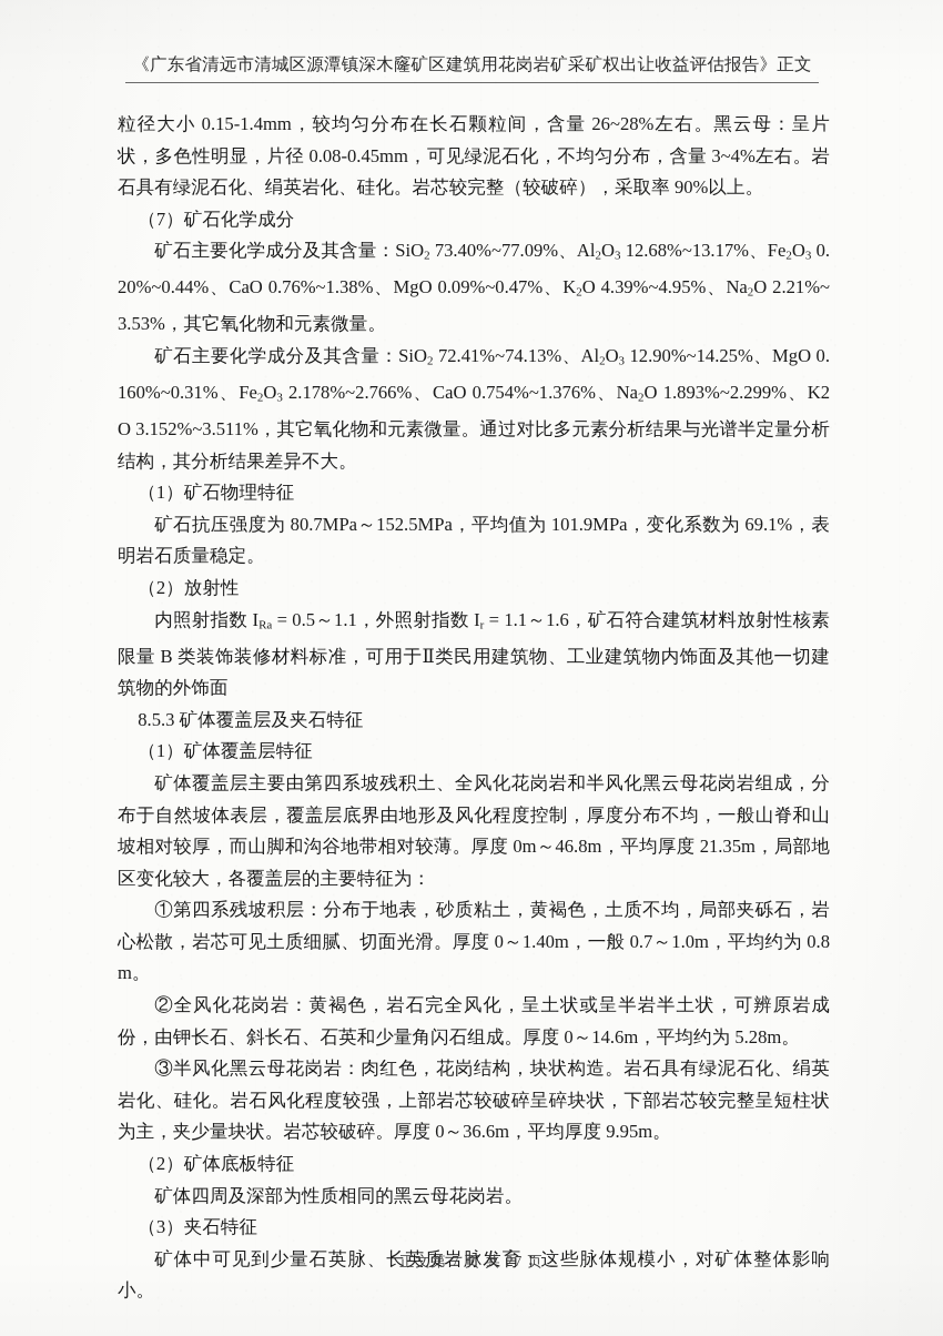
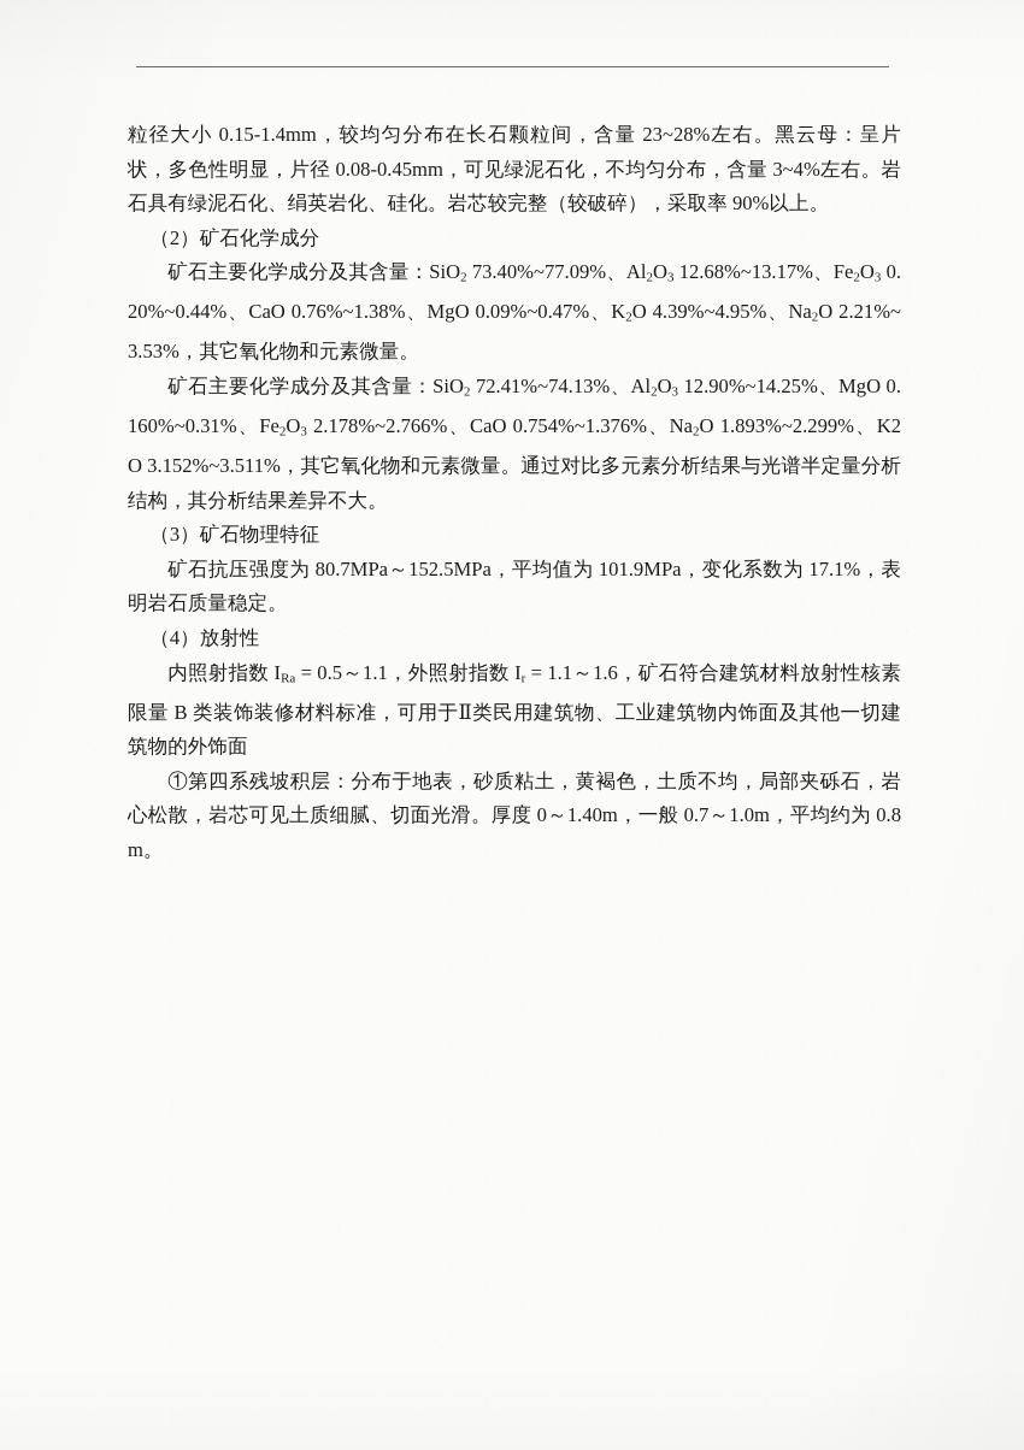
- 《广东省清远市清城区源潭镇深木窿矿区建筑用花岗岩矿采矿权出让收益评估报告》正文
- 粒径大小 0.15-1.4mm，较均匀分布在长石颗粒间，含量 26~28%左右。黑云母：呈片状，多色性明显，片径 0.08-0.45mm，可见绿泥石化，不均匀分布，含量 3~4%左右。岩石具有绿泥石化、绢英岩化、硅化。岩芯较完整（较破碎），采取率 90%以上。
+ 粒径大小 0.15-1.4mm，较均匀分布在长石颗粒间，含量 23~28%左右。黑云母：呈片状，多色性明显，片径 0.08-0.45mm，可见绿泥石化，不均匀分布，含量 3~4%左右。岩石具有绿泥石化、绢英岩化、硅化。岩芯较完整（较破碎），采取率 90%以上。
- （7）矿石化学成分
+ （2）矿石化学成分
  矿石主要化学成分及其含量：SiO2 73.40%~77.09%、Al2O3 12.68%~13.17%、Fe2O3 0.20%~0.44%、CaO 0.76%~1.38%、MgO 0.09%~0.47%、K2O 4.39%~4.95%、Na2O 2.21%~3.53%，其它氧化物和元素微量。
  矿石主要化学成分及其含量：SiO2 72.41%~74.13%、Al2O3 12.90%~14.25%、MgO 0.160%~0.31%、Fe2O3 2.178%~2.766%、CaO 0.754%~1.376%、Na2O 1.893%~2.299%、K2O 3.152%~3.511%，其它氧化物和元素微量。通过对比多元素分析结果与光谱半定量分析结构，其分析结果差异不大。
- （1）矿石物理特征
+ （3）矿石物理特征
- 矿石抗压强度为 80.7MPa～152.5MPa，平均值为 101.9MPa，变化系数为 69.1%，表明岩石质量稳定。
+ 矿石抗压强度为 80.7MPa～152.5MPa，平均值为 101.9MPa，变化系数为 17.1%，表明岩石质量稳定。
- （2）放射性
+ （4）放射性
  内照射指数 IRa = 0.5～1.1，外照射指数 Ir = 1.1～1.6，矿石符合建筑材料放射性核素限量 B 类装饰装修材料标准，可用于Ⅱ类民用建筑物、工业建筑物内饰面及其他一切建筑物的外饰面
- 8.5.3 矿体覆盖层及夹石特征
- （1）矿体覆盖层特征
- 矿体覆盖层主要由第四系坡残积土、全风化花岗岩和半风化黑云母花岗岩组成，分布于自然坡体表层，覆盖层底界由地形及风化程度控制，厚度分布不均，一般山脊和山坡相对较厚，而山脚和沟谷地带相对较薄。厚度 0m～46.8m，平均厚度 21.35m，局部地区变化较大，各覆盖层的主要特征为：
  ①第四系残坡积层：分布于地表，砂质粘土，黄褐色，土质不均，局部夹砾石，岩心松散，岩芯可见土质细腻、切面光滑。厚度 0～1.40m，一般 0.7～1.0m，平均约为 0.8m。
- ②全风化花岗岩：黄褐色，岩石完全风化，呈土状或呈半岩半土状，可辨原岩成份，由钾长石、斜长石、石英和少量角闪石组成。厚度 0～14.6m，平均约为 5.28m。
- ③半风化黑云母花岗岩：肉红色，花岗结构，块状构造。岩石具有绿泥石化、绢英岩化、硅化。岩石风化程度较强，上部岩芯较破碎呈碎块状，下部岩芯较完整呈短柱状为主，夹少量块状。岩芯较破碎。厚度 0～36.6m，平均厚度 9.95m。
- （2）矿体底板特征
- 矿体四周及深部为性质相同的黑云母花岗岩。
- （3）夹石特征
- 矿体中可见到少量石英脉、长英质岩脉发育；这些脉体规模小，对矿体整体影响小。
- 正文第 7 页 共 27 页
